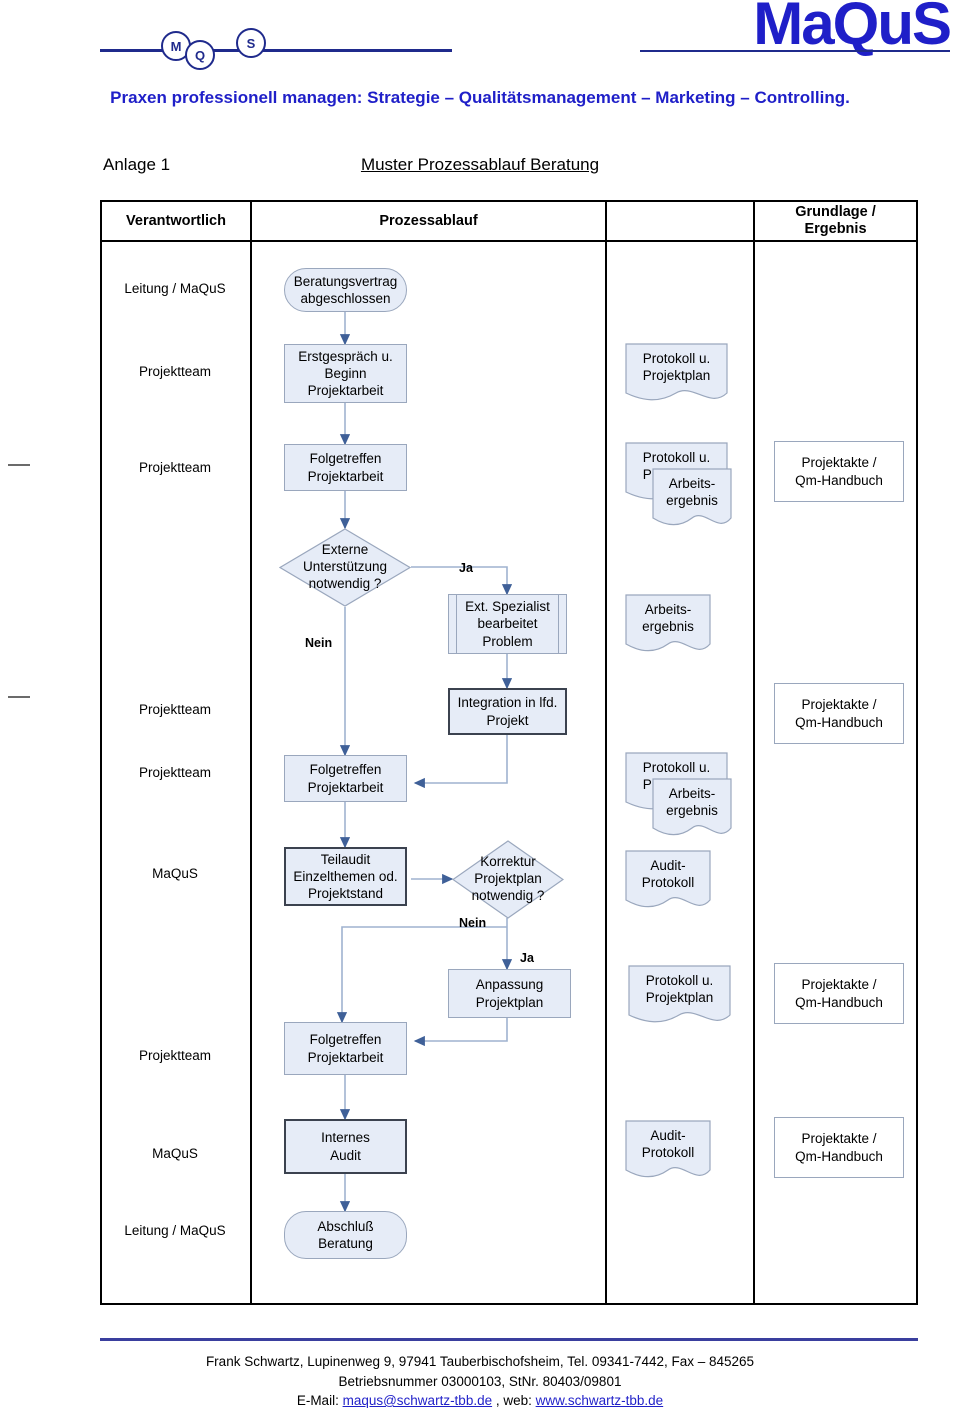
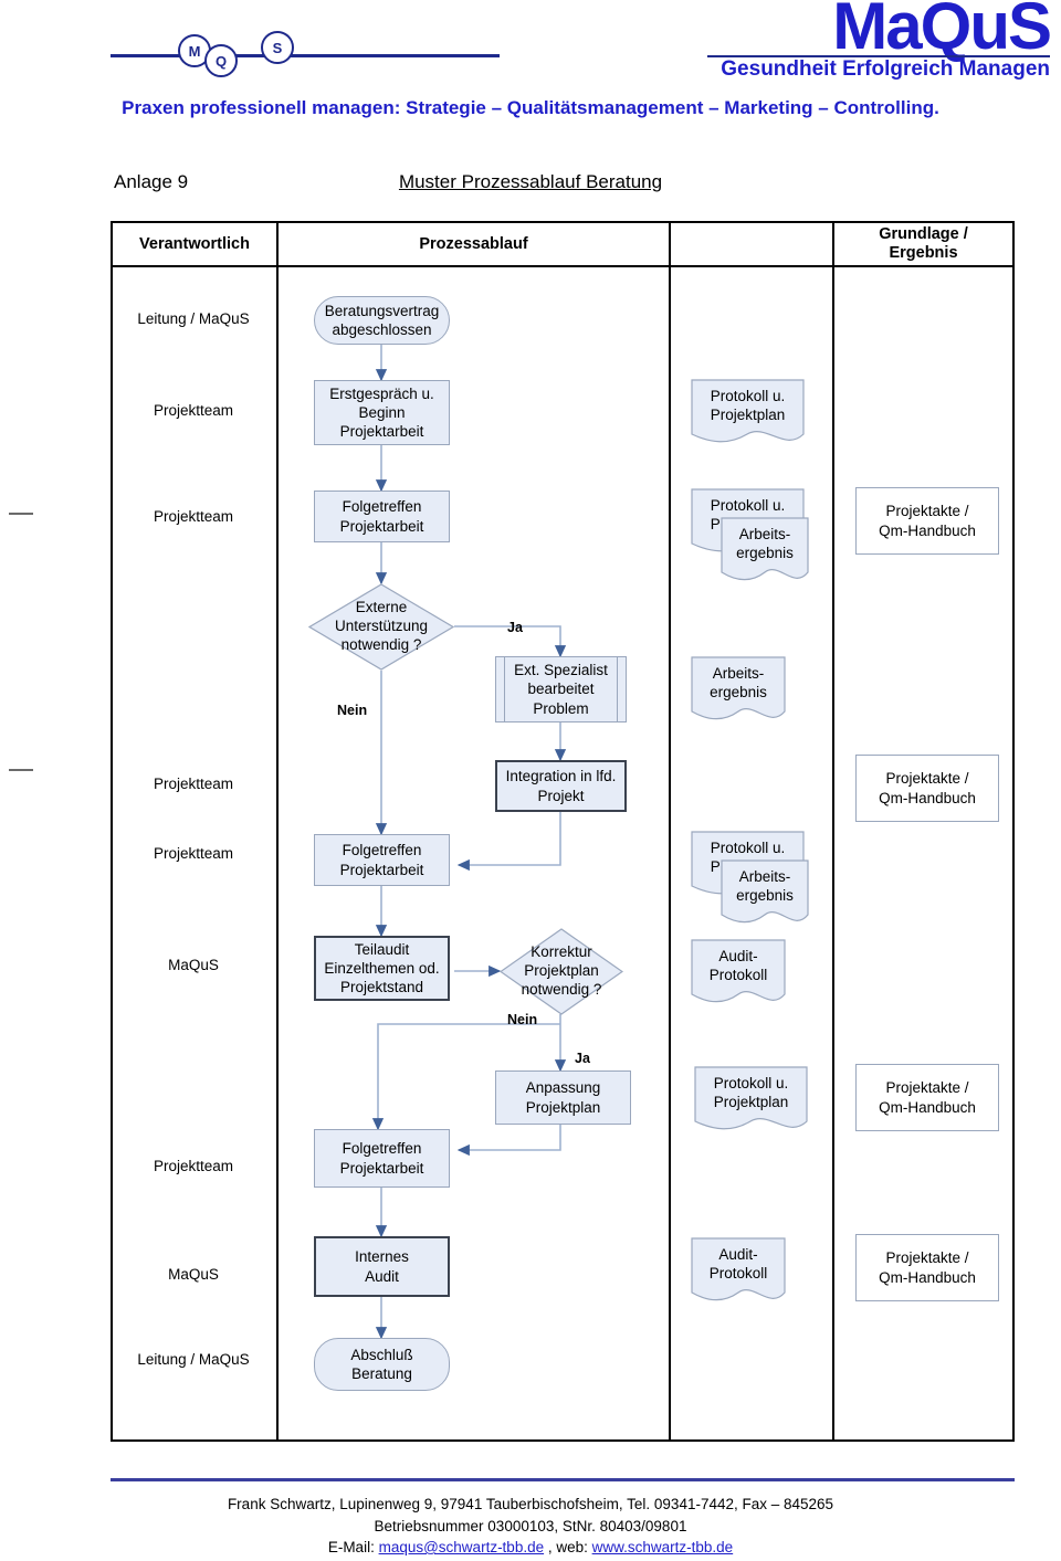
  M
  Q
  S
  MaQuS
+ Gesundheit Erfolgreich Managen
  Praxen professionell managen: Strategie – Qualitätsmanagement – Marketing – Controlling.
- Anlage 1
+ Anlage 9
  Muster Prozessablauf Beratung
  Verantwortlich
  Prozessablauf
  Grundlage /
  Ergebnis
  Leitung / MaQuS
  Projektteam
  Projektteam
  Projektteam
  Projektteam
  MaQuS
  Projektteam
  MaQuS
  Leitung / MaQuS
  Beratungsvertrag
  abgeschlossen
  Erstgespräch u.
  Beginn
  Projektarbeit
  Folgetreffen
  Projektarbeit
  Externe
  Unterstützung
  notwendig ?
  Ext. Spezialist
  bearbeitet
  Problem
  Integration in lfd.
  Projekt
  Folgetreffen
  Projektarbeit
  Teilaudit
  Einzelthemen od.
  Projektstand
  Korrektur
  Projektplan
  notwendig ?
  Anpassung
  Projektplan
  Folgetreffen
  Projektarbeit
  Internes
  Audit
  Abschluß
  Beratung
  Ja
  Nein
  Nein
  Ja
  Protokoll u.
  Projektplan
  Protokoll u.
  Arbeits-
  ergebnis
  Arbeits-
  ergebnis
  Protokoll u.
  Arbeits-
  ergebnis
  Audit-
  Protokoll
  Protokoll u.
  Projektplan
  Audit-
  Protokoll
  Projektakte /
  Qm-Handbuch
  Projektakte /
  Qm-Handbuch
  Projektakte /
  Qm-Handbuch
  Projektakte /
  Qm-Handbuch
  Frank Schwartz, Lupinenweg 9, 97941 Tauberbischofsheim, Tel. 09341-7442, Fax – 845265
  Betriebsnummer 03000103, StNr. 80403/09801
  E-Mail: maqus@schwartz-tbb.de , web: www.schwartz-tbb.de
